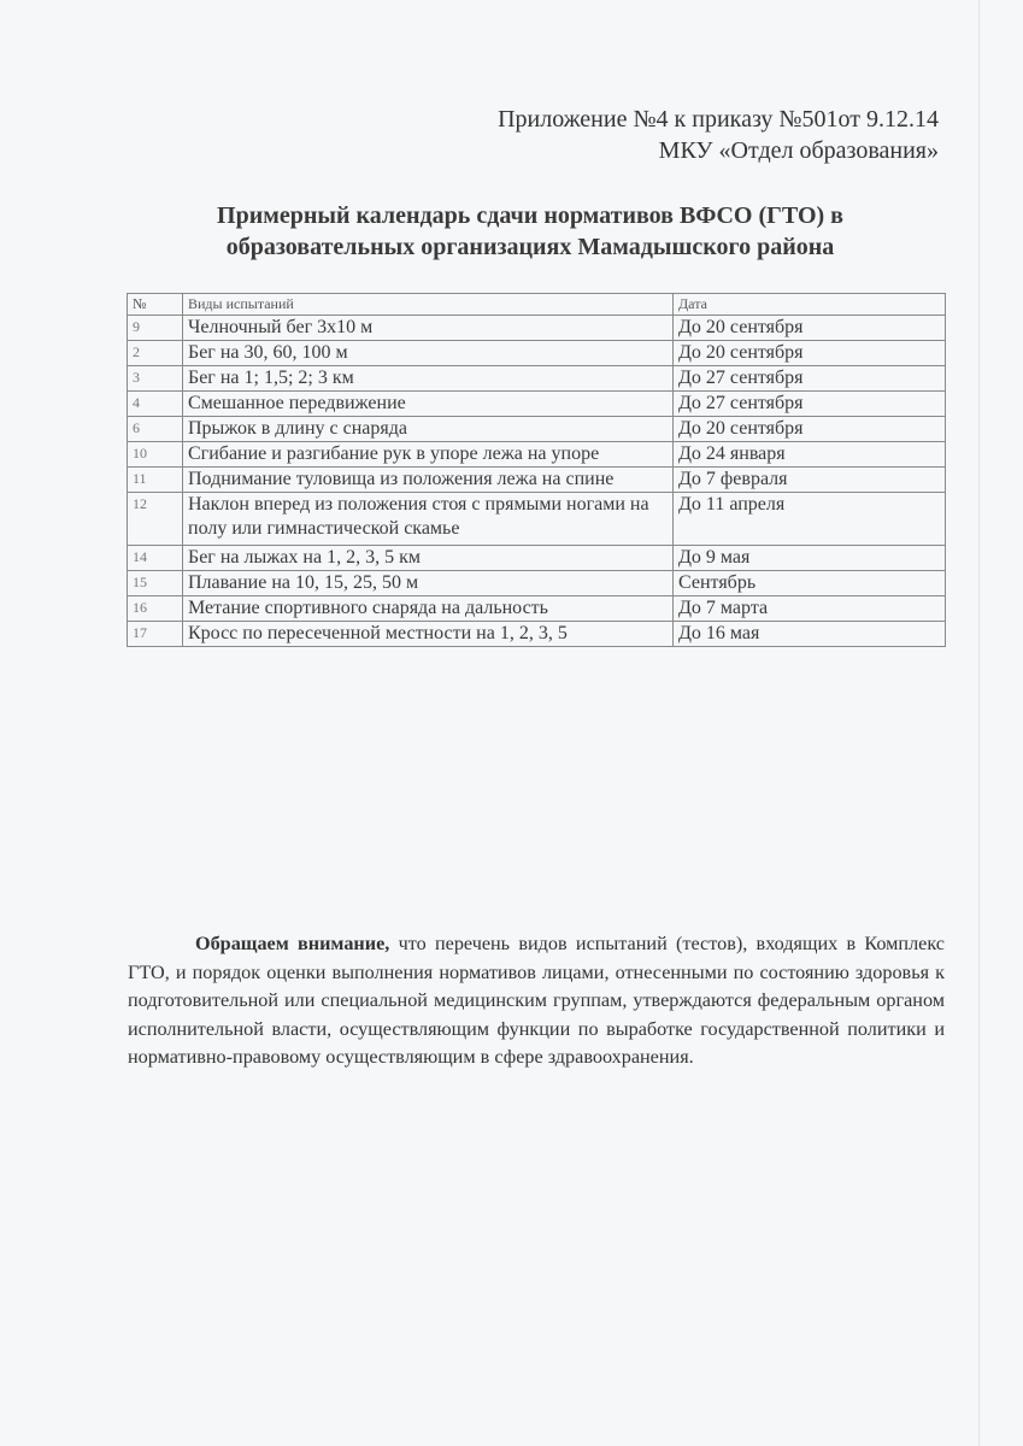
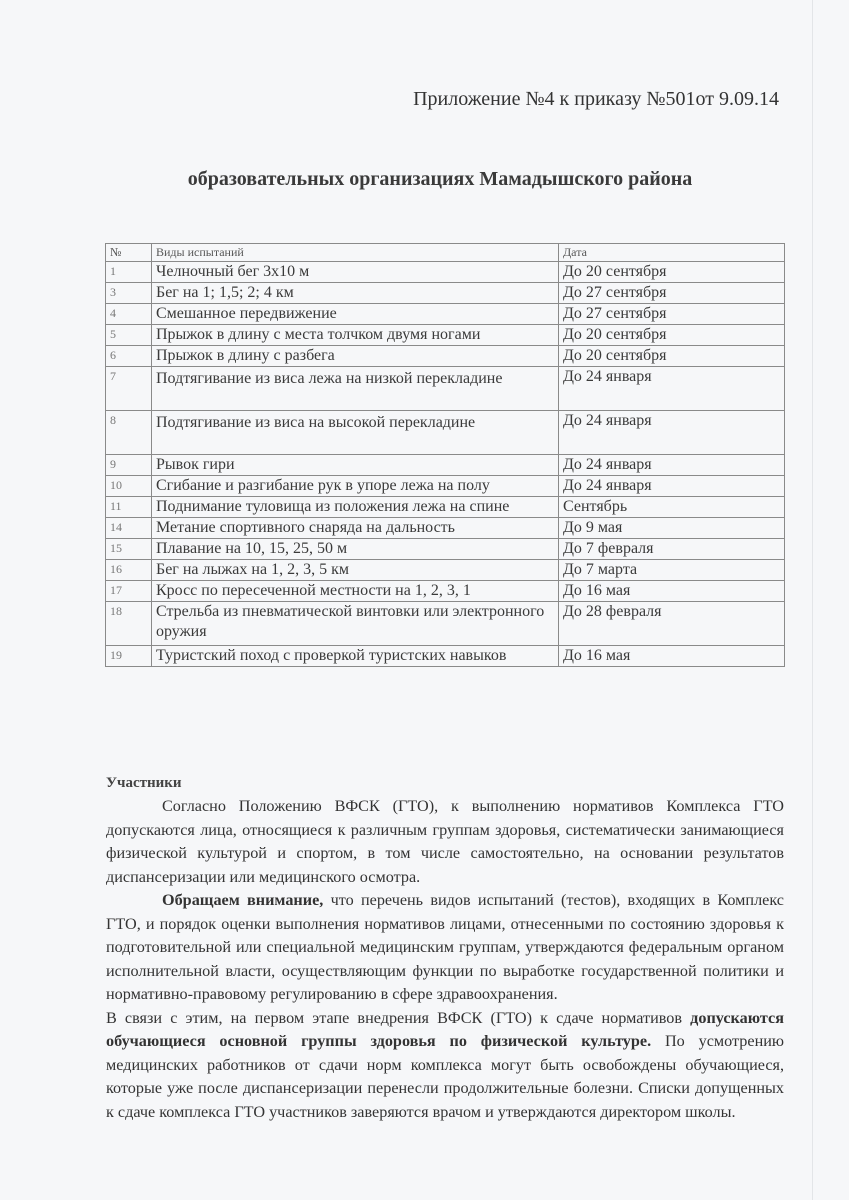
- Приложение №4 к приказу №501от 9.12.14
+ Приложение №4 к приказу №501от 9.09.14
- МКУ «Отдел образования»
- Примерный календарь сдачи нормативов ВФСО (ГТО) в
  образовательных организациях Мамадышского района
  №	Виды испытаний	Дата
- 9	Челночный бег 3х10 м	До 20 сентября
+ 1	Челночный бег 3х10 м	До 20 сентября
- 2	Бег на 30, 60, 100 м	До 20 сентября
- 3	Бег на 1; 1,5; 2; 3 км	До 27 сентября
+ 3	Бег на 1; 1,5; 2; 4 км	До 27 сентября
  4	Смешанное передвижение	До 27 сентября
+ 5	Прыжок в длину с места толчком двумя ногами	До 20 сентября
- 6	Прыжок в длину с снаряда	До 20 сентября
+ 6	Прыжок в длину с разбега	До 20 сентября
+ 7	Подтягивание из виса лежа на низкой перекладине	До 24 января
+ 8	Подтягивание из виса на высокой перекладине	До 24 января
+ 9	Рывок гири	До 24 января
- 10	Сгибание и разгибание рук в упоре лежа на упоре	До 24 января
+ 10	Сгибание и разгибание рук в упоре лежа на полу	До 24 января
- 11	Поднимание туловища из положения лежа на спине	До 7 февраля
+ 11	Поднимание туловища из положения лежа на спине	Сентябрь
- 12	Наклон вперед из положения стоя с прямыми ногами на полу или гимнастической скамье	До 11 апреля
- 14	Бег на лыжах на 1, 2, 3, 5 км	До 9 мая
+ 14	Метание спортивного снаряда на дальность	До 9 мая
- 15	Плавание на 10, 15, 25, 50 м	Сентябрь
+ 15	Плавание на 10, 15, 25, 50 м	До 7 февраля
- 16	Метание спортивного снаряда на дальность	До 7 марта
+ 16	Бег на лыжах на 1, 2, 3, 5 км	До 7 марта
- 17	Кросс по пересеченной местности на 1, 2, 3, 5	До 16 мая
+ 17	Кросс по пересеченной местности на 1, 2, 3, 1	До 16 мая
+ 18	Стрельба из пневматической винтовки или электронного оружия	До 28 февраля
+ 19	Туристский поход с проверкой туристских навыков	До 16 мая
+ Участники
+ Согласно Положению ВФСК (ГТО), к выполнению нормативов Комплекса ГТО допускаются лица, относящиеся к различным группам здоровья, систематически занимающиеся физической культурой и спортом, в том числе самостоятельно, на основании результатов диспансеризации или медицинского осмотра.
- Обращаем внимание, что перечень видов испытаний (тестов), входящих в Комплекс ГТО, и порядок оценки выполнения нормативов лицами, отнесенными по состоянию здоровья к подготовительной или специальной медицинским группам, утверждаются федеральным органом исполнительной власти, осуществляющим функции по выработке государственной политики и нормативно-правовому осуществляющим в сфере здравоохранения.
+ Обращаем внимание, что перечень видов испытаний (тестов), входящих в Комплекс ГТО, и порядок оценки выполнения нормативов лицами, отнесенными по состоянию здоровья к подготовительной или специальной медицинским группам, утверждаются федеральным органом исполнительной власти, осуществляющим функции по выработке государственной политики и нормативно-правовому регулированию в сфере здравоохранения.
+ В связи с этим, на первом этапе внедрения ВФСК (ГТО) к сдаче нормативов допускаются обучающиеся основной группы здоровья по физической культуре. По усмотрению медицинских работников от сдачи норм комплекса могут быть освобождены обучающиеся, которые уже после диспансеризации перенесли продолжительные болезни. Списки допущенных к сдаче комплекса ГТО участников заверяются врачом и утверждаются директором школы.
